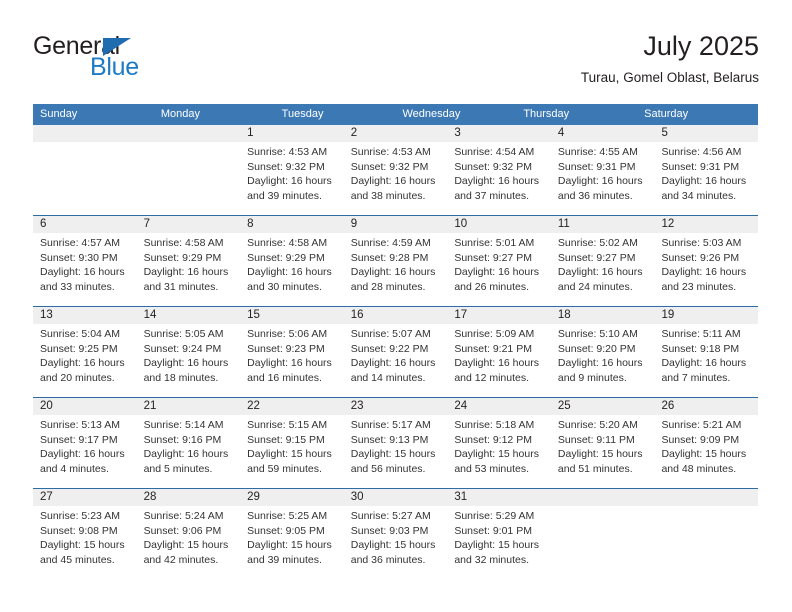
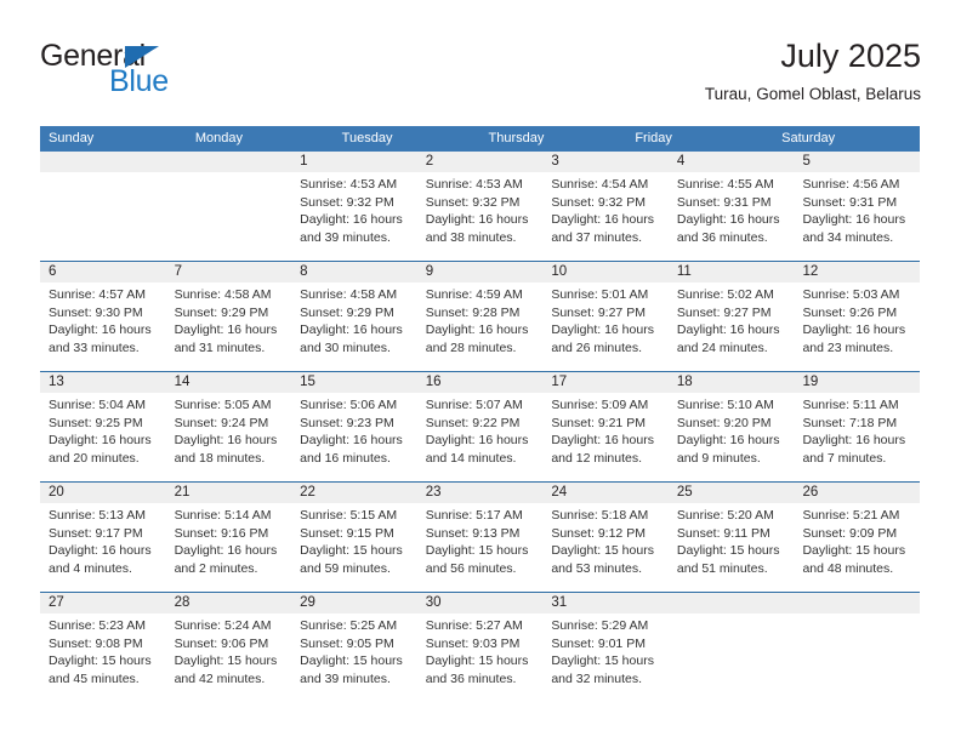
  General
  Blue
  July 2025
  Turau, Gomel Oblast, Belarus
  Sunday
  Monday
  Tuesday
- Wednesday
  Thursday
+ Friday
  Saturday
  1
  Sunrise: 4:53 AM
  Sunset: 9:32 PM
  Daylight: 16 hours
  and 39 minutes.
  2
  Sunrise: 4:53 AM
  Sunset: 9:32 PM
  Daylight: 16 hours
  and 38 minutes.
  3
  Sunrise: 4:54 AM
  Sunset: 9:32 PM
  Daylight: 16 hours
  and 37 minutes.
  4
  Sunrise: 4:55 AM
  Sunset: 9:31 PM
  Daylight: 16 hours
  and 36 minutes.
  5
  Sunrise: 4:56 AM
  Sunset: 9:31 PM
  Daylight: 16 hours
  and 34 minutes.
  6
  Sunrise: 4:57 AM
  Sunset: 9:30 PM
  Daylight: 16 hours
  and 33 minutes.
  7
  Sunrise: 4:58 AM
  Sunset: 9:29 PM
  Daylight: 16 hours
  and 31 minutes.
  8
  Sunrise: 4:58 AM
  Sunset: 9:29 PM
  Daylight: 16 hours
  and 30 minutes.
  9
  Sunrise: 4:59 AM
  Sunset: 9:28 PM
  Daylight: 16 hours
  and 28 minutes.
  10
  Sunrise: 5:01 AM
  Sunset: 9:27 PM
  Daylight: 16 hours
  and 26 minutes.
  11
  Sunrise: 5:02 AM
  Sunset: 9:27 PM
  Daylight: 16 hours
  and 24 minutes.
  12
  Sunrise: 5:03 AM
  Sunset: 9:26 PM
  Daylight: 16 hours
  and 23 minutes.
  13
  Sunrise: 5:04 AM
  Sunset: 9:25 PM
  Daylight: 16 hours
  and 20 minutes.
  14
  Sunrise: 5:05 AM
  Sunset: 9:24 PM
  Daylight: 16 hours
  and 18 minutes.
  15
  Sunrise: 5:06 AM
  Sunset: 9:23 PM
  Daylight: 16 hours
  and 16 minutes.
  16
  Sunrise: 5:07 AM
  Sunset: 9:22 PM
  Daylight: 16 hours
  and 14 minutes.
  17
  Sunrise: 5:09 AM
  Sunset: 9:21 PM
  Daylight: 16 hours
  and 12 minutes.
  18
  Sunrise: 5:10 AM
  Sunset: 9:20 PM
  Daylight: 16 hours
  and 9 minutes.
  19
  Sunrise: 5:11 AM
- Sunset: 9:18 PM
+ Sunset: 7:18 PM
  Daylight: 16 hours
  and 7 minutes.
  20
  Sunrise: 5:13 AM
  Sunset: 9:17 PM
  Daylight: 16 hours
  and 4 minutes.
  21
  Sunrise: 5:14 AM
  Sunset: 9:16 PM
  Daylight: 16 hours
- and 5 minutes.
+ and 2 minutes.
  22
  Sunrise: 5:15 AM
  Sunset: 9:15 PM
  Daylight: 15 hours
  and 59 minutes.
  23
  Sunrise: 5:17 AM
  Sunset: 9:13 PM
  Daylight: 15 hours
  and 56 minutes.
  24
  Sunrise: 5:18 AM
  Sunset: 9:12 PM
  Daylight: 15 hours
  and 53 minutes.
  25
  Sunrise: 5:20 AM
  Sunset: 9:11 PM
  Daylight: 15 hours
  and 51 minutes.
  26
  Sunrise: 5:21 AM
  Sunset: 9:09 PM
  Daylight: 15 hours
  and 48 minutes.
  27
  Sunrise: 5:23 AM
  Sunset: 9:08 PM
  Daylight: 15 hours
  and 45 minutes.
  28
  Sunrise: 5:24 AM
  Sunset: 9:06 PM
  Daylight: 15 hours
  and 42 minutes.
  29
  Sunrise: 5:25 AM
  Sunset: 9:05 PM
  Daylight: 15 hours
  and 39 minutes.
  30
  Sunrise: 5:27 AM
  Sunset: 9:03 PM
  Daylight: 15 hours
  and 36 minutes.
  31
  Sunrise: 5:29 AM
  Sunset: 9:01 PM
  Daylight: 15 hours
  and 32 minutes.
